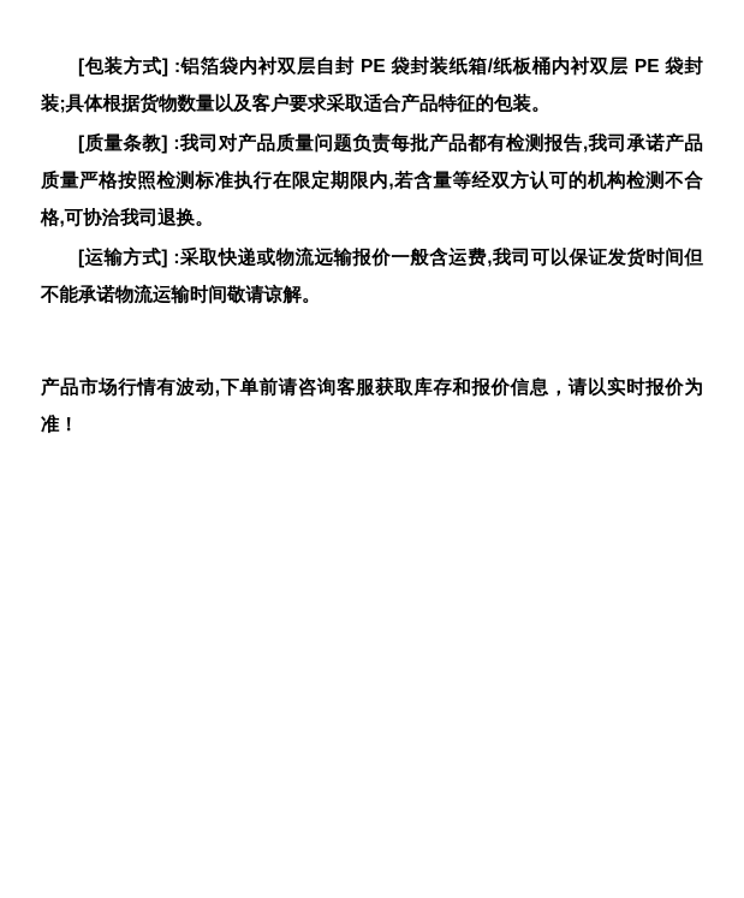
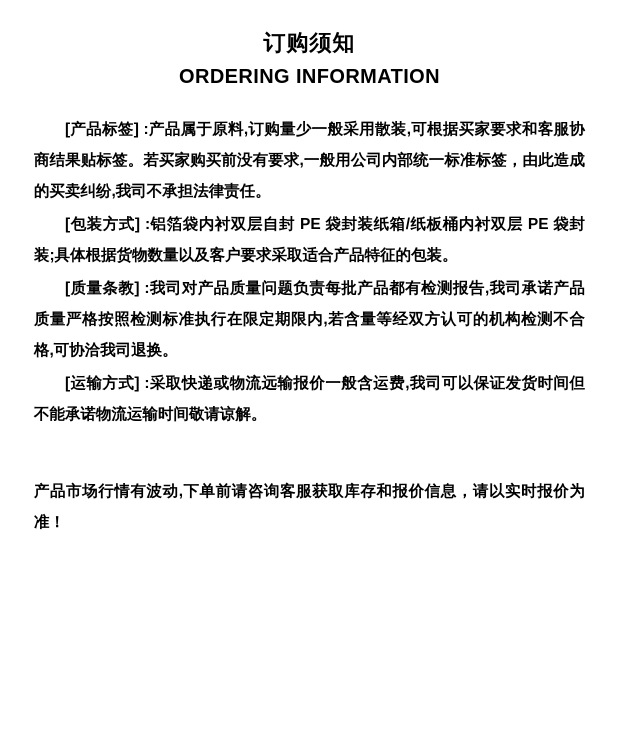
+ 订购须知
+ ORDERING INFORMATION
+ [产品标签] :产品属于原料,订购量少一般采用散装,可根据买家要求和客服协商结果贴标签。若买家购买前没有要求,一般用公司内部统一标准标签，由此造成的买卖纠纷,我司不承担法律责任。
  [包装方式] :铝箔袋内衬双层自封 PE 袋封装纸箱/纸板桶内衬双层 PE 袋封装;具体根据货物数量以及客户要求采取适合产品特征的包装。
  [质量条教] :我司对产品质量问题负责每批产品都有检测报告,我司承诺产品质量严格按照检测标准执行在限定期限内,若含量等经双方认可的机构检测不合格,可协洽我司退换。
  [运输方式] :采取快递或物流远输报价一般含运费,我司可以保证发货时间但不能承诺物流运输时间敬请谅解。
  产品市场行情有波动,下单前请咨询客服获取库存和报价信息，请以实时报价为准！
